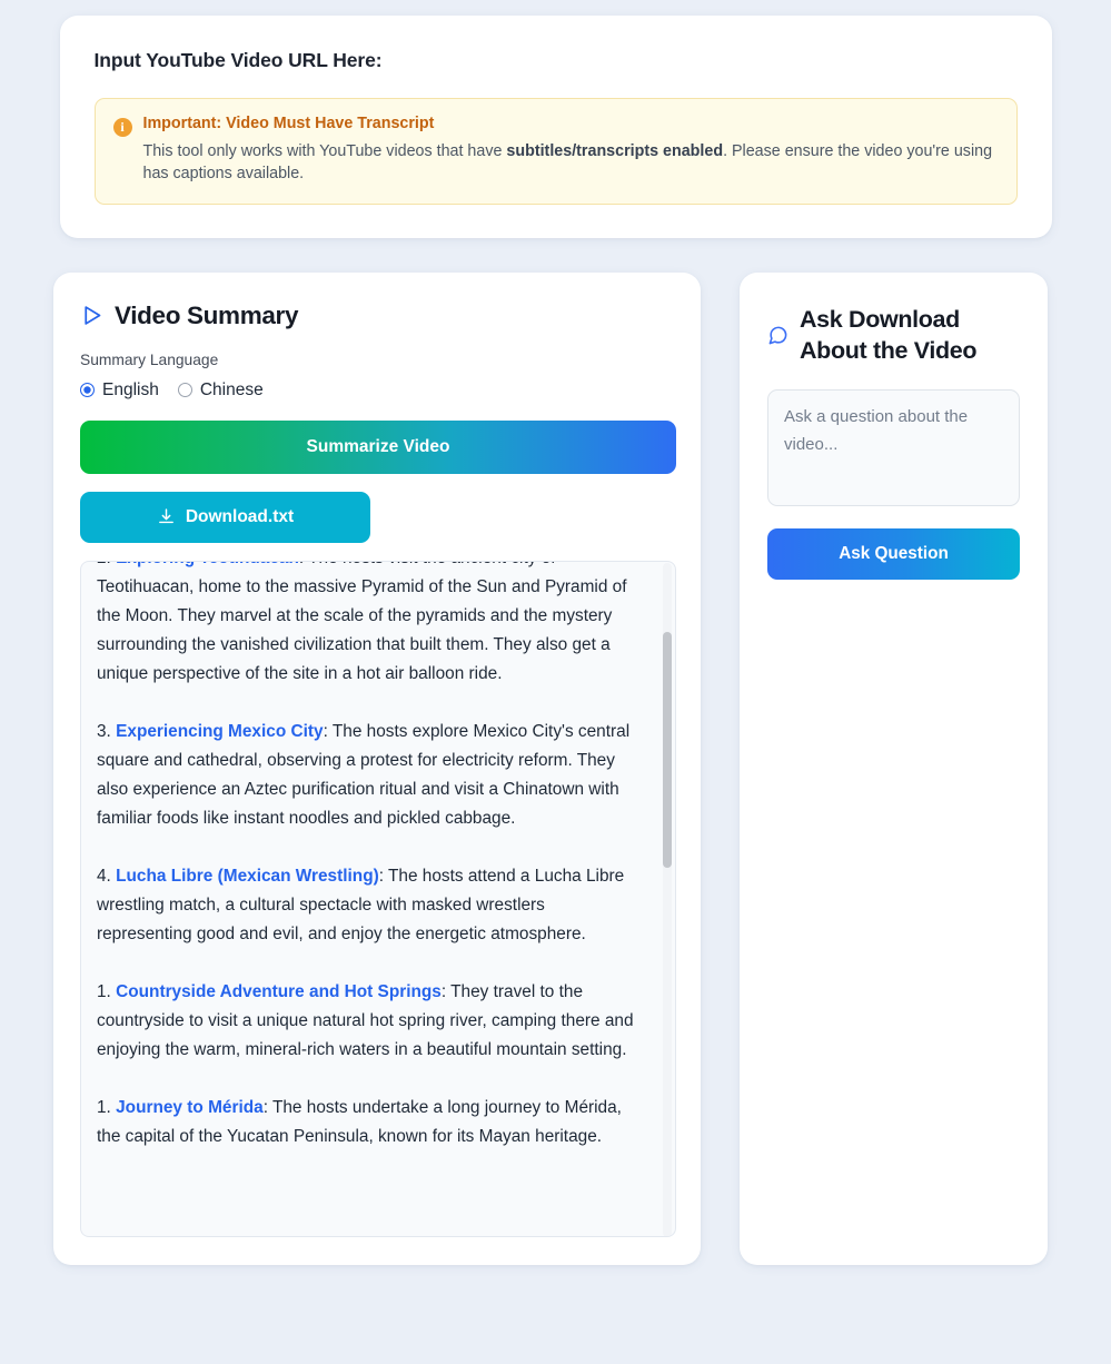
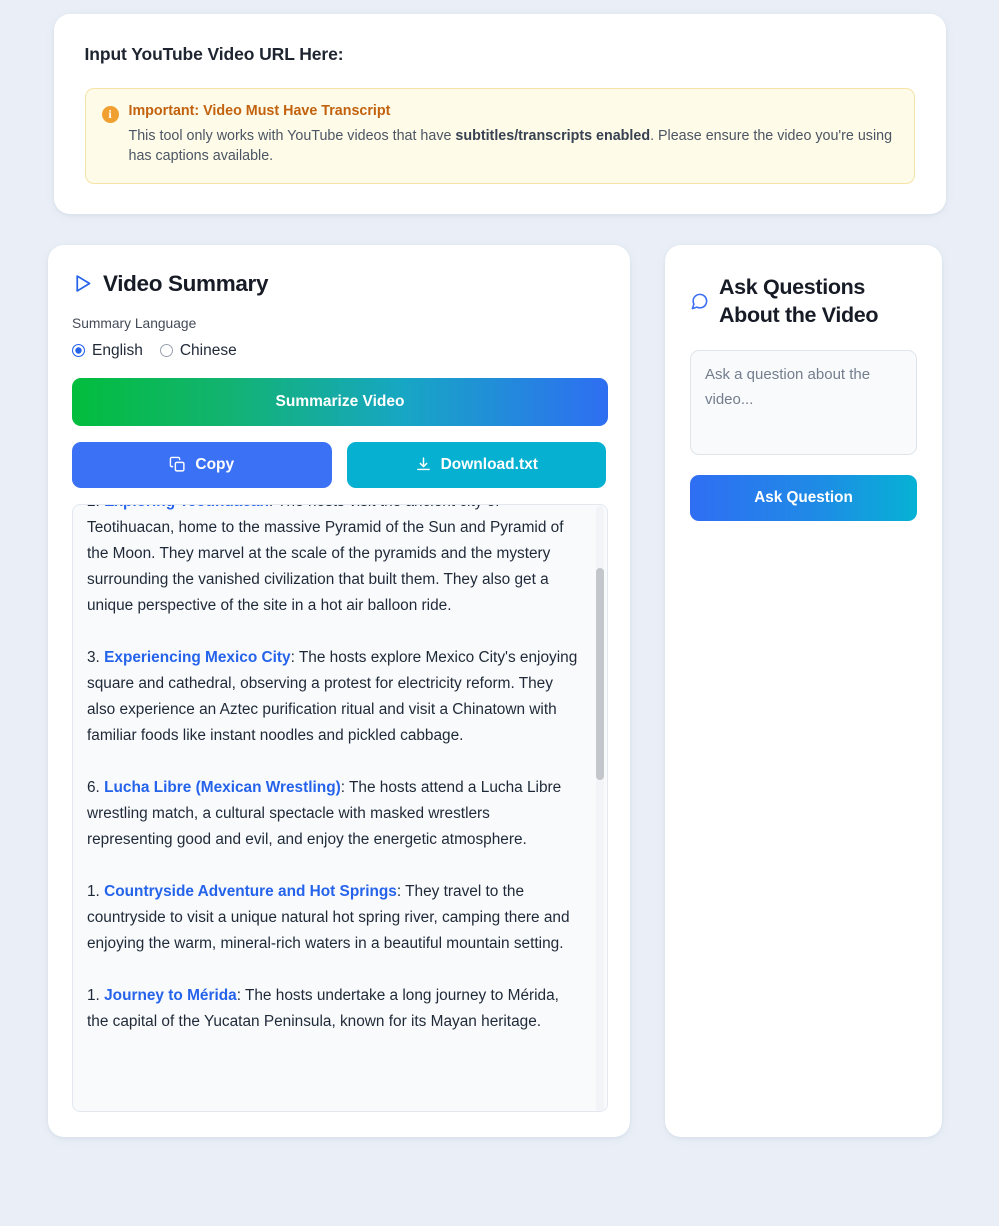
  Input YouTube Video URL Here:
  i
  Important: Video Must Have Transcript
  This tool only works with YouTube videos that have subtitles/transcripts enabled. Please ensure the video you're using has captions available.
  Video Summary
  Summary Language
  English
  Chinese
  Summarize Video
+ Copy
  Download.txt
  Teotihuacan, home to the massive Pyramid of the Sun and Pyramid of the Moon. They marvel at the scale of the pyramids and the mystery surrounding the vanished civilization that built them. They also get a unique perspective of the site in a hot air balloon ride.
- 3. Experiencing Mexico City: The hosts explore Mexico City's central square and cathedral, observing a protest for electricity reform. They also experience an Aztec purification ritual and visit a Chinatown with familiar foods like instant noodles and pickled cabbage.
+ 3. Experiencing Mexico City: The hosts explore Mexico City's enjoying square and cathedral, observing a protest for electricity reform. They also experience an Aztec purification ritual and visit a Chinatown with familiar foods like instant noodles and pickled cabbage.
- 4. Lucha Libre (Mexican Wrestling): The hosts attend a Lucha Libre wrestling match, a cultural spectacle with masked wrestlers representing good and evil, and enjoy the energetic atmosphere.
+ 6. Lucha Libre (Mexican Wrestling): The hosts attend a Lucha Libre wrestling match, a cultural spectacle with masked wrestlers representing good and evil, and enjoy the energetic atmosphere.
  1. Countryside Adventure and Hot Springs: They travel to the countryside to visit a unique natural hot spring river, camping there and enjoying the warm, mineral-rich waters in a beautiful mountain setting.
  1. Journey to Mérida: The hosts undertake a long journey to Mérida, the capital of the Yucatan Peninsula, known for its Mayan heritage.
- Ask Download About the Video
+ Ask Questions About the Video
  Ask Question
